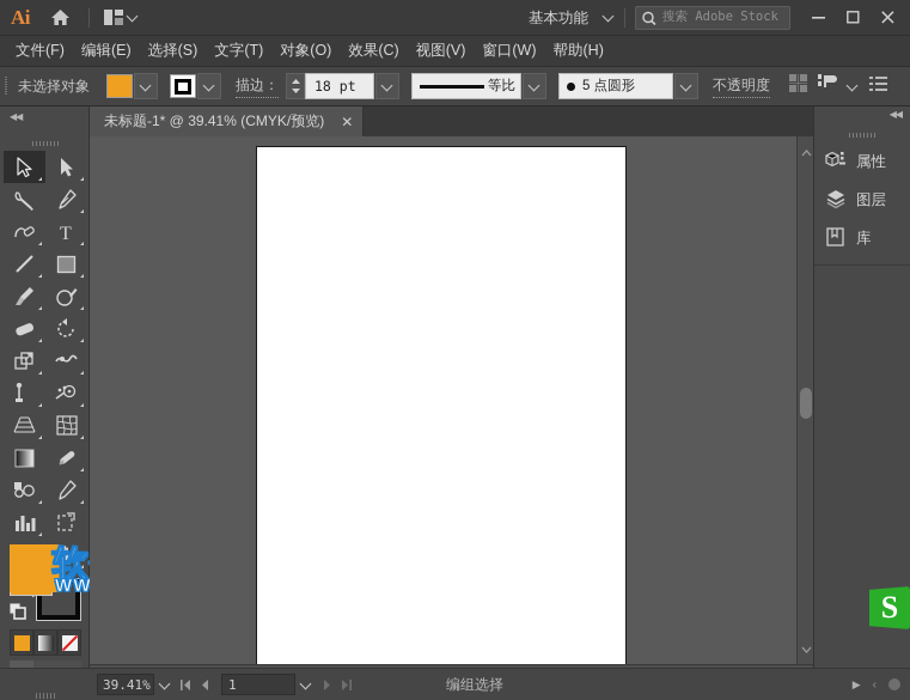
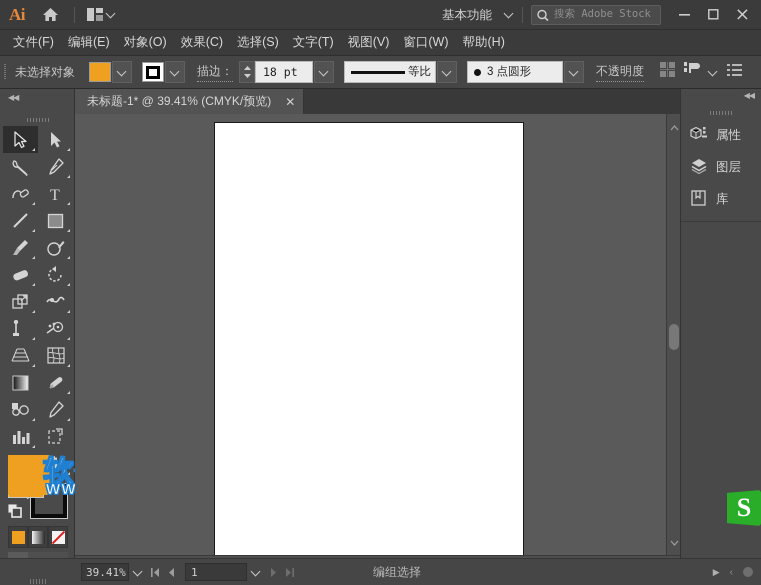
  Ai
  基本功能
  搜索 Adobe Stock
  文件(F)
  编辑(E)
- 选择(S)
+ 对象(O)
- 文字(T)
+ 效果(C)
- 对象(O)
+ 选择(S)
- 效果(C)
+ 文字(T)
  视图(V)
  窗口(W)
  帮助(H)
  未选择对象
  描边：
  18 pt
  等比
- 5 点圆形
+ 3 点圆形
  不透明度
  ◀◀
  未标题-1* @ 39.41% (CMYK/预览)
  ✕
  T
  ⇄
  ◀◀
  属性
  图层
  库
  S
  39.41%
  1
  编组选择
  ▶
  ‹
